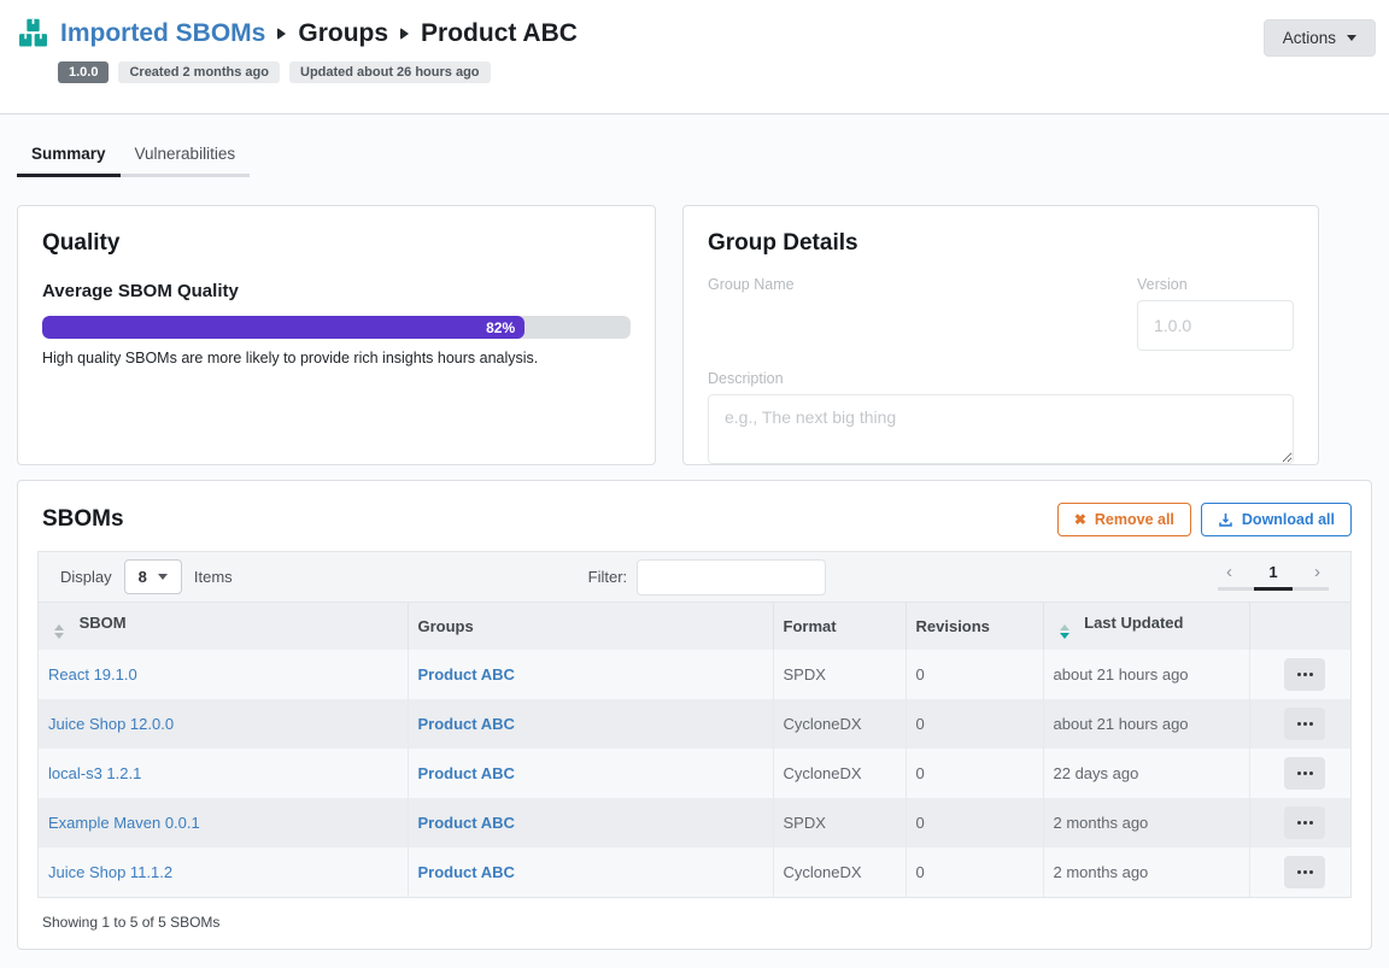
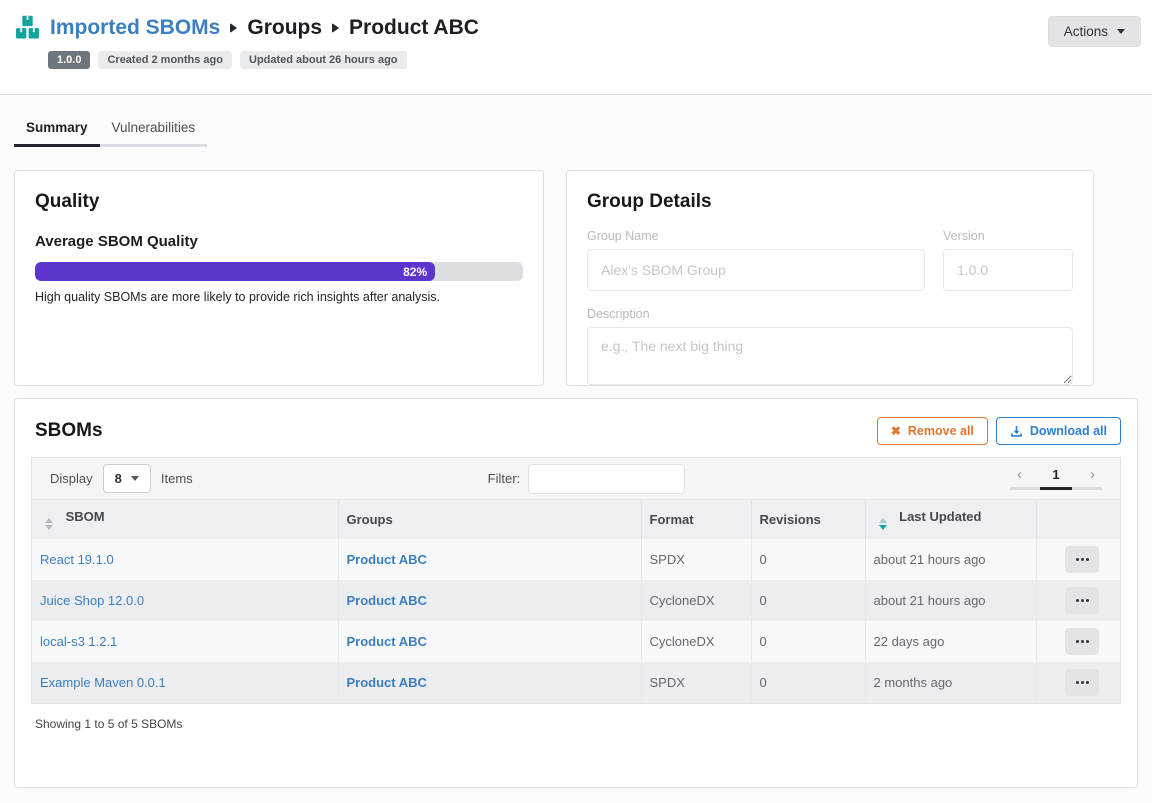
  Imported SBOMs
  Groups
  Product ABC
  1.0.0
  Created 2 months ago
  Updated about 26 hours ago
  Actions
  Summary
  Vulnerabilities
  Quality
  Average SBOM Quality
  82%
- High quality SBOMs are more likely to provide rich insights hours analysis.
+ High quality SBOMs are more likely to provide rich insights after analysis.
  Group Details
  Group Name
+ Alex's SBOM Group
  Version
  1.0.0
  Description
  e.g., The next big thing
  SBOMs
  ✖
  Remove all
  Download all
  Display
  8
  Items
  Filter:
  ‹
  1
  ›
  SBOM	Groups	Format	Revisions	Last Updated
  React 19.1.0	Product ABC	SPDX	0	about 21 hours ago
  Juice Shop 12.0.0	Product ABC	CycloneDX	0	about 21 hours ago
  local-s3 1.2.1	Product ABC	CycloneDX	0	22 days ago
  Example Maven 0.0.1	Product ABC	SPDX	0	2 months ago
- Juice Shop 11.1.2	Product ABC	CycloneDX	0	2 months ago
  Showing 1 to 5 of 5 SBOMs
